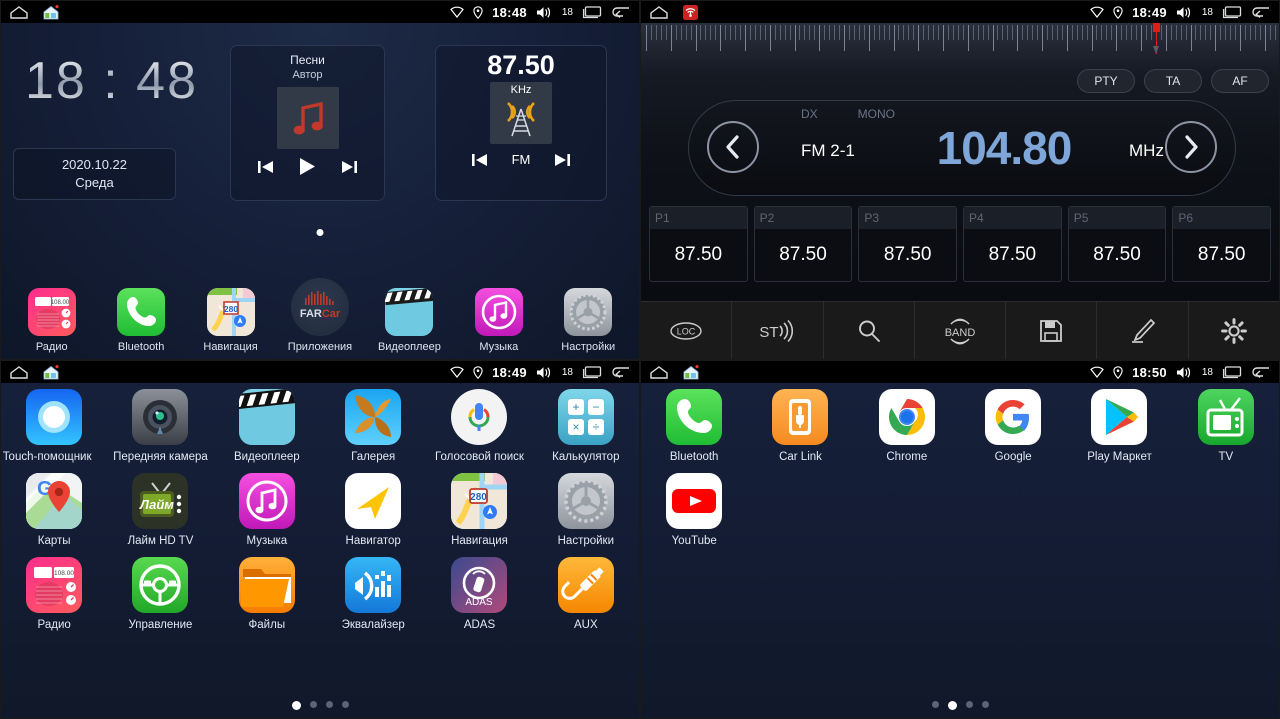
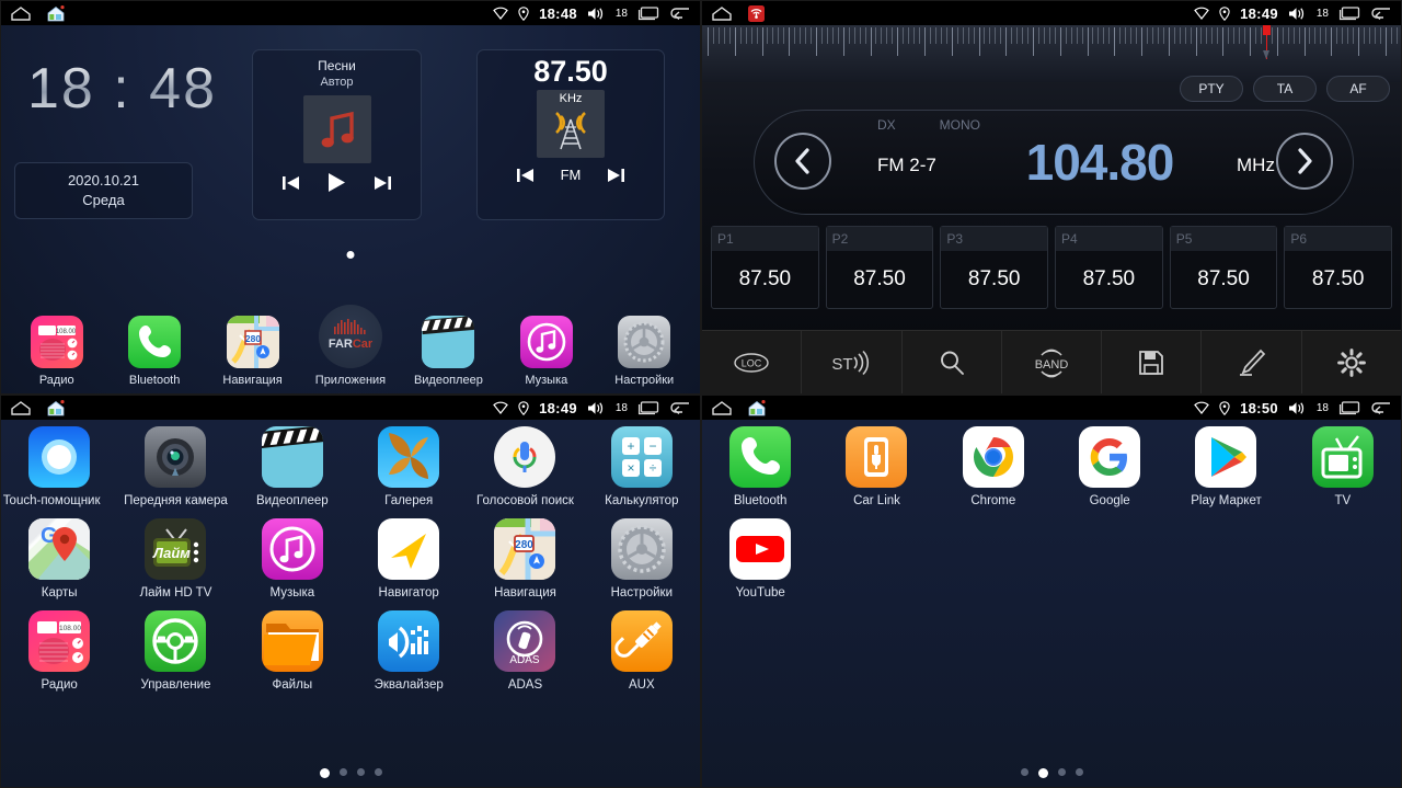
  18:48
  18
  18 : 48
- 2020.10.22
+ 2020.10.21
  Среда
  Песни
  Автор
  87.50
  KHz
  FM
  Радио
  Bluetooth
  280
  Навигация
  FARCar
  Приложения
  Видеоплеер
  Музыка
  Настройки
  18:49
  18
  PTY
  TA
  AF
  DX
  MONO
- FM 2-1
+ FM 2-7
  104.80
  MHz
  P1
  87.50
  P2
  87.50
  P3
  87.50
  P4
  87.50
  P5
  87.50
  P6
  87.50
  LOC
  ST
  BAND
  18:49
  18
  Touch-помощник
  Передняя камера
  Видеоплеер
  Галерея
  Голосовой поиск
  +
  −
  ×
  ÷
  Калькулятор
  G
  Карты
  Лайм
  Лайм HD TV
  Музыка
  Навигатор
  280
  Навигация
  Настройки
  Радио
  Управление
  Файлы
  Эквалайзер
  ADAS
  ADAS
  AUX
  18:50
  18
  Bluetooth
  Car Link
  Chrome
  Google
  Play Маркет
  TV
  YouTube
